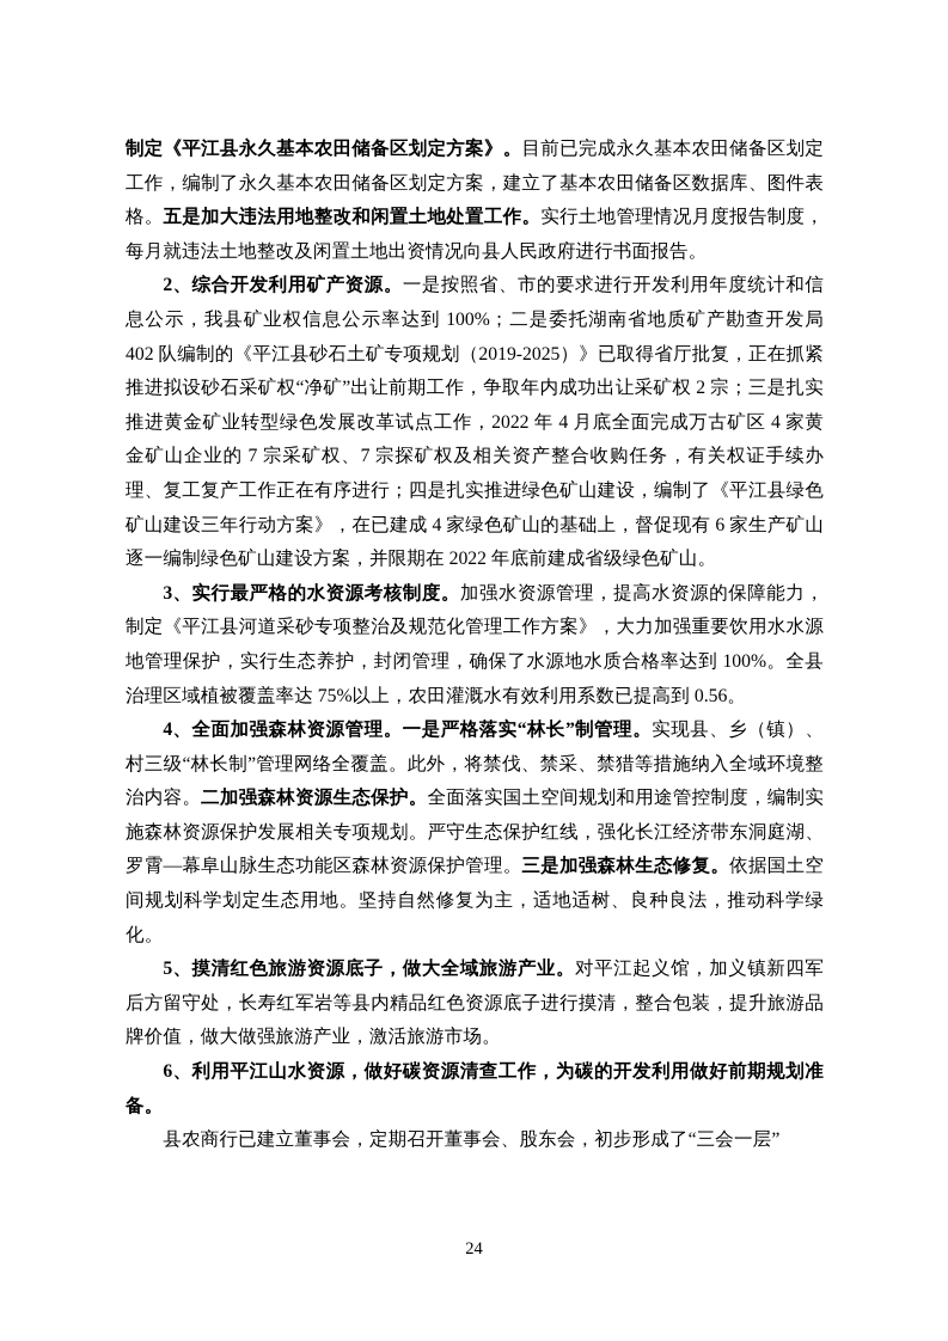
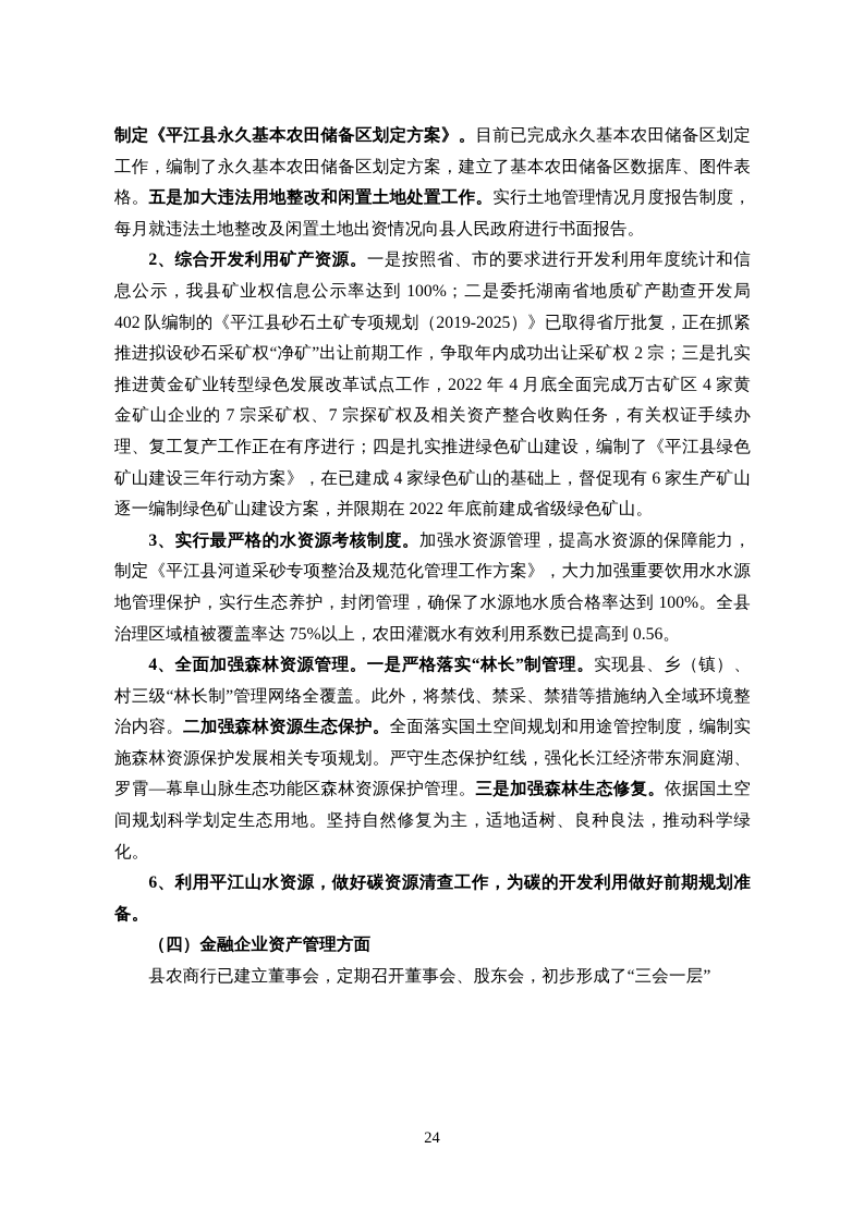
  制定《平江县永久基本农田储备区划定方案》。目前已完成永久基本农田储备区划定工作，编制了永久基本农田储备区划定方案，建立了基本农田储备区数据库、图件表格。五是加大违法用地整改和闲置土地处置工作。实行土地管理情况月度报告制度，每月就违法土地整改及闲置土地出资情况向县人民政府进行书面报告。
  2、综合开发利用矿产资源。一是按照省、市的要求进行开发利用年度统计和信息公示，我县矿业权信息公示率达到 100%；二是委托湖南省地质矿产勘查开发局 402 队编制的《平江县砂石土矿专项规划（2019-2025）》已取得省厅批复，正在抓紧推进拟设砂石采矿权“净矿”出让前期工作，争取年内成功出让采矿权 2 宗；三是扎实推进黄金矿业转型绿色发展改革试点工作，2022 年 4 月底全面完成万古矿区 4 家黄金矿山企业的 7 宗采矿权、7 宗探矿权及相关资产整合收购任务，有关权证手续办理、复工复产工作正在有序进行；四是扎实推进绿色矿山建设，编制了《平江县绿色矿山建设三年行动方案》，在已建成 4 家绿色矿山的基础上，督促现有 6 家生产矿山逐一编制绿色矿山建设方案，并限期在 2022 年底前建成省级绿色矿山。
  3、实行最严格的水资源考核制度。加强水资源管理，提高水资源的保障能力，制定《平江县河道采砂专项整治及规范化管理工作方案》，大力加强重要饮用水水源地管理保护，实行生态养护，封闭管理，确保了水源地水质合格率达到 100%。全县治理区域植被覆盖率达 75%以上，农田灌溉水有效利用系数已提高到 0.56。
  4、全面加强森林资源管理。一是严格落实“林长”制管理。实现县、乡（镇）、村三级“林长制”管理网络全覆盖。此外，将禁伐、禁采、禁猎等措施纳入全域环境整治内容。二加强森林资源生态保护。全面落实国土空间规划和用途管控制度，编制实施森林资源保护发展相关专项规划。严守生态保护红线，强化长江经济带东洞庭湖、罗霄—幕阜山脉生态功能区森林资源保护管理。三是加强森林生态修复。依据国土空间规划科学划定生态用地。坚持自然修复为主，适地适树、良种良法，推动科学绿化。
- 5、摸清红色旅游资源底子，做大全域旅游产业。对平江起义馆，加义镇新四军后方留守处，长寿红军岩等县内精品红色资源底子进行摸清，整合包装，提升旅游品牌价值，做大做强旅游产业，激活旅游市场。
  6、利用平江山水资源，做好碳资源清查工作，为碳的开发利用做好前期规划准备。
+ （四）金融企业资产管理方面
  县农商行已建立董事会，定期召开董事会、股东会，初步形成了“三会一层”
  24
